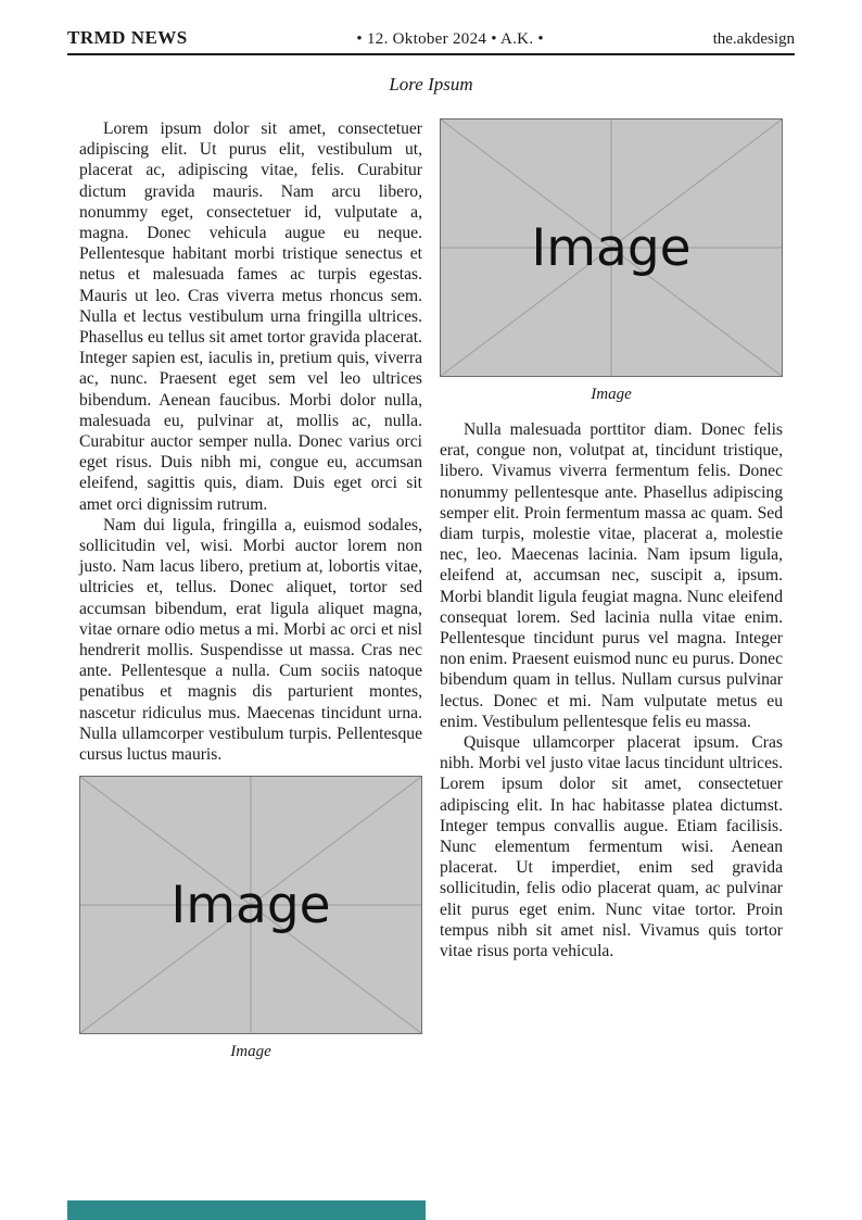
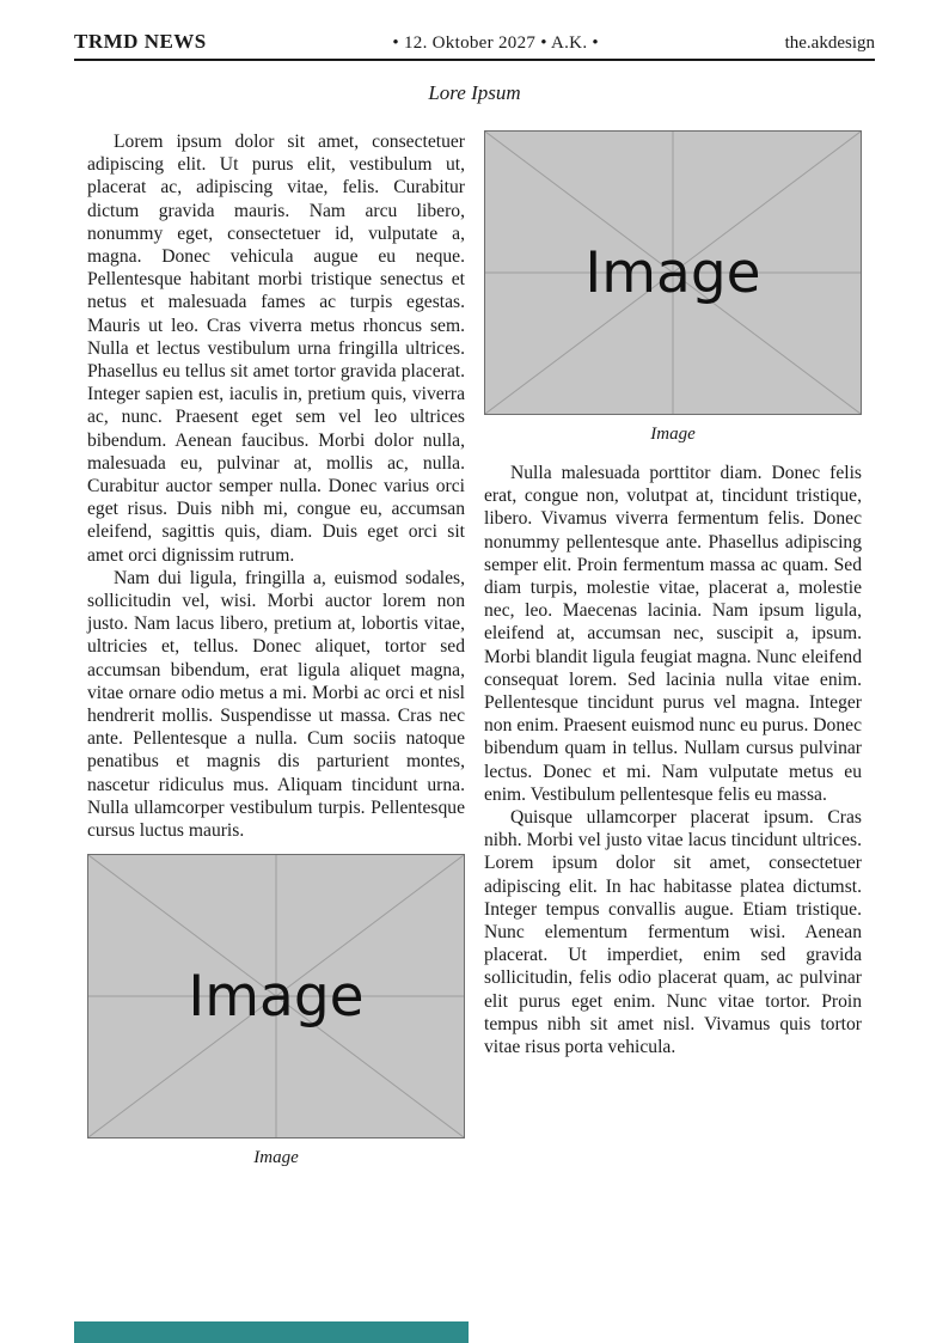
  TRMD NEWS
- • 12. Oktober 2024 • A.K. •
+ • 12. Oktober 2027 • A.K. •
  the.akdesign
  Lore Ipsum
  Lorem ipsum dolor sit amet, consectetuer adipiscing elit. Ut purus elit, vestibulum ut, placerat ac, adipiscing vitae, felis. Curabitur dictum gravida mauris. Nam arcu libero, nonummy eget, consectetuer id, vulputate a, magna. Donec vehicula augue eu neque. Pellentesque habitant morbi tristique senectus et netus et malesuada fames ac turpis egestas. Mauris ut leo. Cras viverra metus rhoncus sem. Nulla et lectus vestibulum urna fringilla ultrices. Phasellus eu tellus sit amet tortor gravida placerat. Integer sapien est, iaculis in, pretium quis, viverra ac, nunc. Praesent eget sem vel leo ultrices bibendum. Aenean faucibus. Morbi dolor nulla, malesuada eu, pulvinar at, mollis ac, nulla. Curabitur auctor semper nulla. Donec varius orci eget risus. Duis nibh mi, congue eu, accumsan eleifend, sagittis quis, diam. Duis eget orci sit amet orci dignissim rutrum.
- Nam dui ligula, fringilla a, euismod sodales, sollicitudin vel, wisi. Morbi auctor lorem non justo. Nam lacus libero, pretium at, lobortis vitae, ultricies et, tellus. Donec aliquet, tortor sed accumsan bibendum, erat ligula aliquet magna, vitae ornare odio metus a mi. Morbi ac orci et nisl hendrerit mollis. Suspendisse ut massa. Cras nec ante. Pellentesque a nulla. Cum sociis natoque penatibus et magnis dis parturient montes, nascetur ridiculus mus. Maecenas tincidunt urna. Nulla ullamcorper vestibulum turpis. Pellentesque cursus luctus mauris.
+ Nam dui ligula, fringilla a, euismod sodales, sollicitudin vel, wisi. Morbi auctor lorem non justo. Nam lacus libero, pretium at, lobortis vitae, ultricies et, tellus. Donec aliquet, tortor sed accumsan bibendum, erat ligula aliquet magna, vitae ornare odio metus a mi. Morbi ac orci et nisl hendrerit mollis. Suspendisse ut massa. Cras nec ante. Pellentesque a nulla. Cum sociis natoque penatibus et magnis dis parturient montes, nascetur ridiculus mus. Aliquam tincidunt urna. Nulla ullamcorper vestibulum turpis. Pellentesque cursus luctus mauris.
  Image
  Image
  Image
  Image
  Nulla malesuada porttitor diam. Donec felis erat, congue non, volutpat at, tincidunt tristique, libero. Vivamus viverra fermentum felis. Donec nonummy pellentesque ante. Phasellus adipiscing semper elit. Proin fermentum massa ac quam. Sed diam turpis, molestie vitae, placerat a, molestie nec, leo. Maecenas lacinia. Nam ipsum ligula, eleifend at, accumsan nec, suscipit a, ipsum. Morbi blandit ligula feugiat magna. Nunc eleifend consequat lorem. Sed lacinia nulla vitae enim. Pellentesque tincidunt purus vel magna. Integer non enim. Praesent euismod nunc eu purus. Donec bibendum quam in tellus. Nullam cursus pulvinar lectus. Donec et mi. Nam vulputate metus eu enim. Vestibulum pellentesque felis eu massa.
- Quisque ullamcorper placerat ipsum. Cras nibh. Morbi vel justo vitae lacus tincidunt ultrices. Lorem ipsum dolor sit amet, consectetuer adipiscing elit. In hac habitasse platea dictumst. Integer tempus convallis augue. Etiam facilisis. Nunc elementum fermentum wisi. Aenean placerat. Ut imperdiet, enim sed gravida sollicitudin, felis odio placerat quam, ac pulvinar elit purus eget enim. Nunc vitae tortor. Proin tempus nibh sit amet nisl. Vivamus quis tortor vitae risus porta vehicula.
+ Quisque ullamcorper placerat ipsum. Cras nibh. Morbi vel justo vitae lacus tincidunt ultrices. Lorem ipsum dolor sit amet, consectetuer adipiscing elit. In hac habitasse platea dictumst. Integer tempus convallis augue. Etiam tristique. Nunc elementum fermentum wisi. Aenean placerat. Ut imperdiet, enim sed gravida sollicitudin, felis odio placerat quam, ac pulvinar elit purus eget enim. Nunc vitae tortor. Proin tempus nibh sit amet nisl. Vivamus quis tortor vitae risus porta vehicula.
